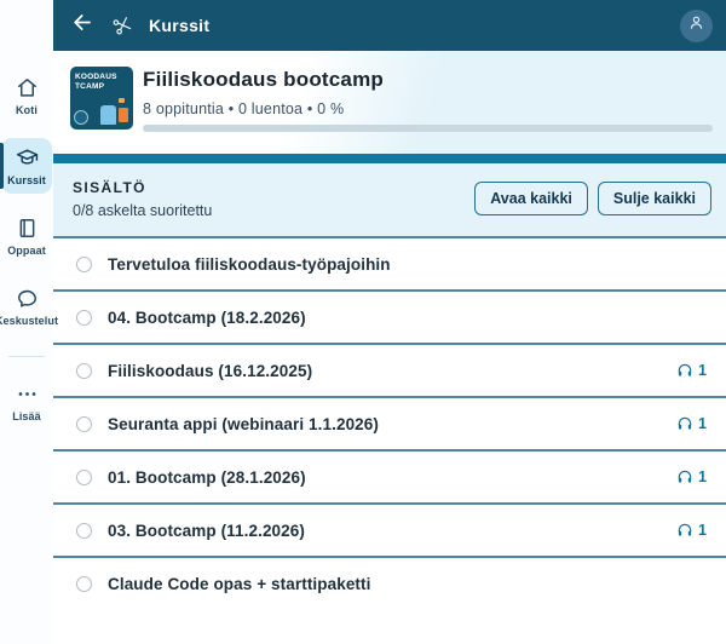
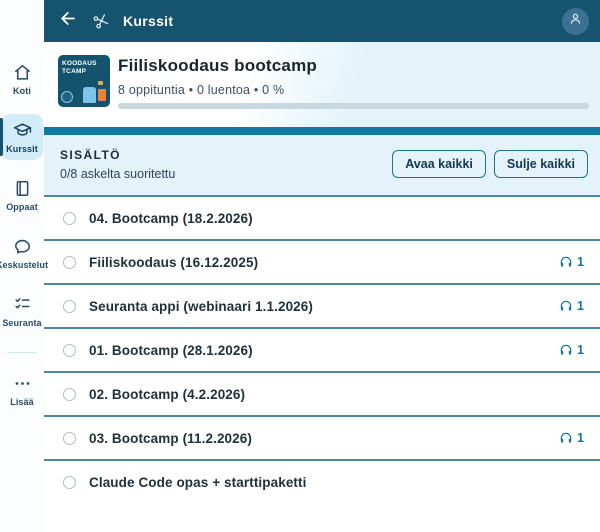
  Koti
  Kurssit
  Oppaat
  eskustelut
+ Seuranta
  Lisää
  Kurssit
  Fiiliskoodaus bootcamp
  8 oppituntia • 0 luentoa • 0 %
  SISÄLTÖ
  0/8 askelta suoritettu
  Avaa kaikki
  Sulje kaikki
- Tervetuloa fiiliskoodaus-työpajoihin
  04. Bootcamp (18.2.2026)
  Fiiliskoodaus (16.12.2025)
  1
  Seuranta appi (webinaari 1.1.2026)
  1
  01. Bootcamp (28.1.2026)
  1
+ 02. Bootcamp (4.2.2026)
  03. Bootcamp (11.2.2026)
  1
  Claude Code opas + starttipaketti
